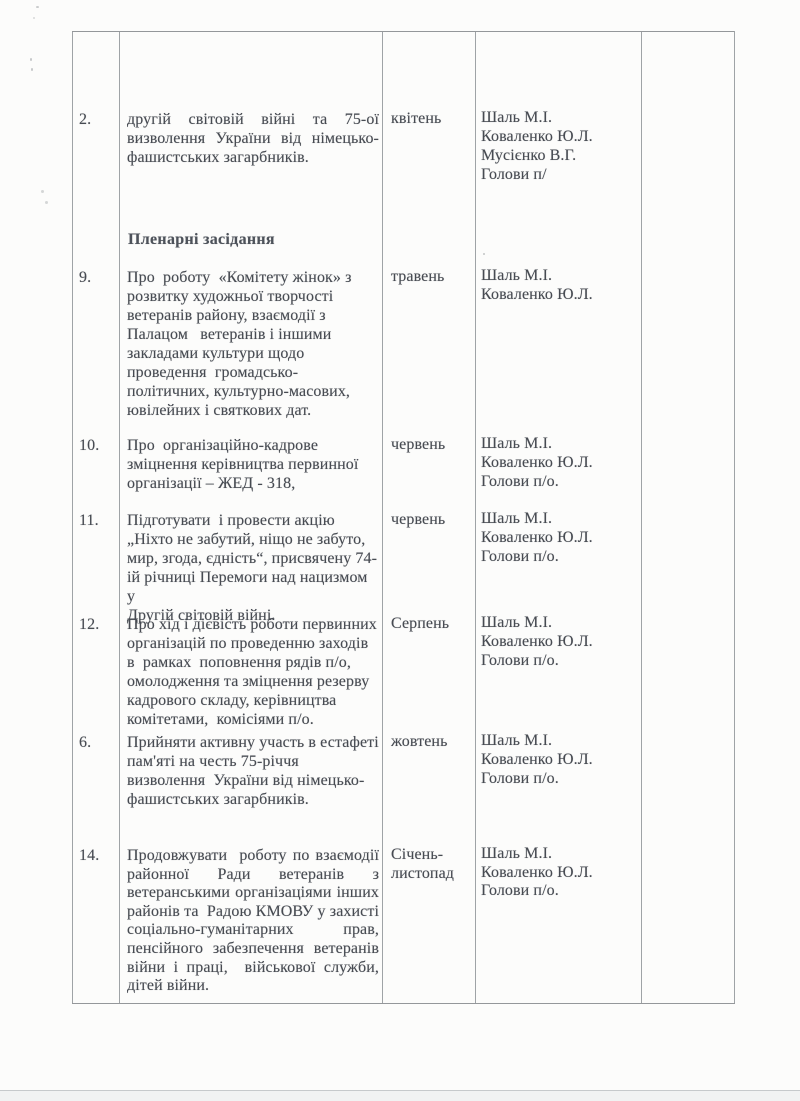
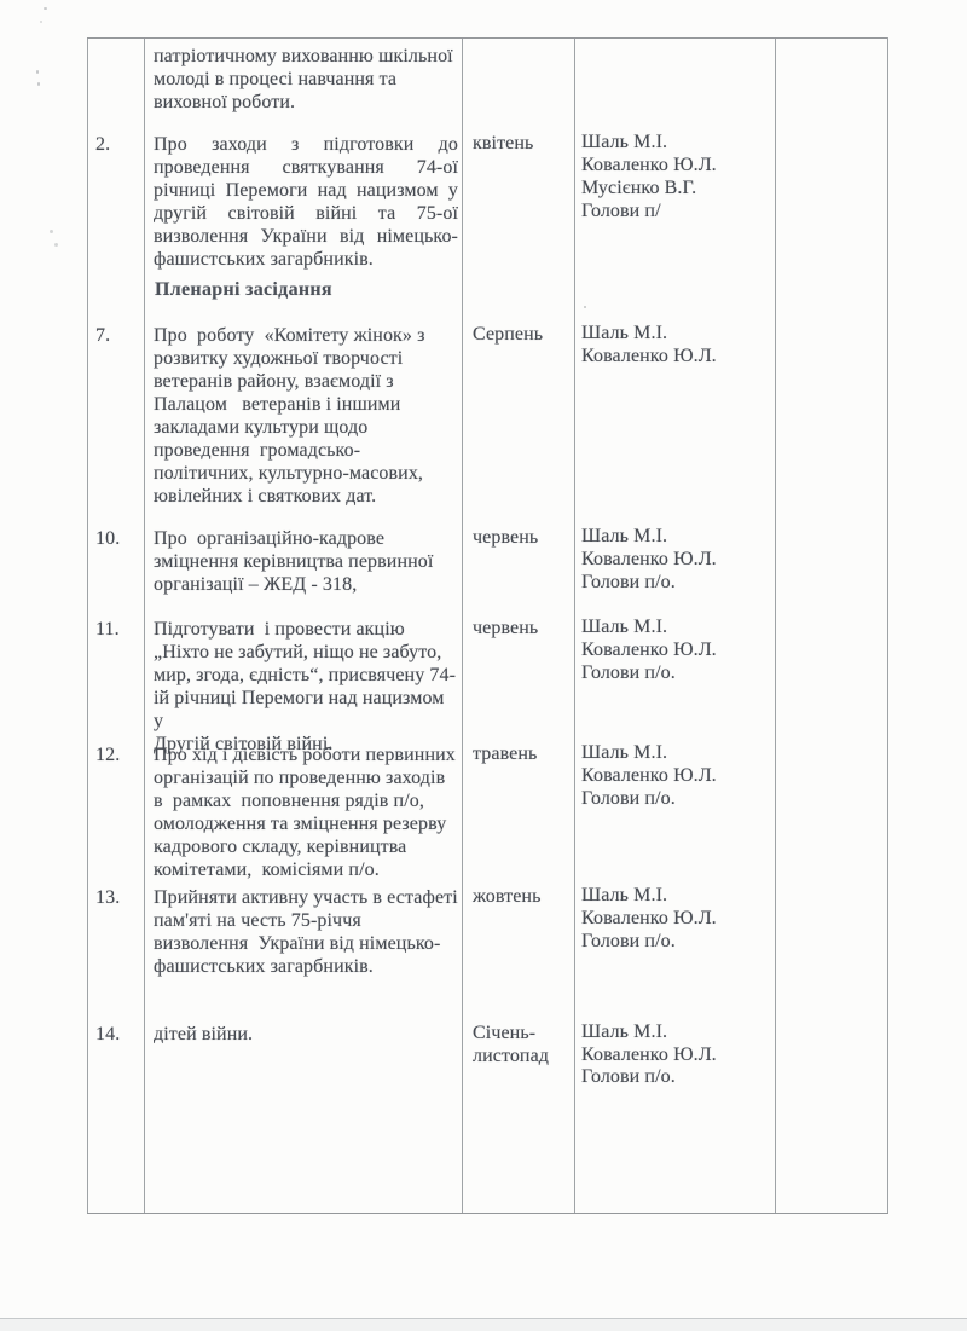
+ патріотичному вихованню шкільної
+ молоді в процесі навчання та
+ виховної роботи.
  Пленарні засідання
  2.
+ Про заходи з підготовки до
+ проведення святкування 74-ої
+ річниці Перемоги над нацизмом у
  другій світовій війні та 75-ої
  визволення України від німецько-
  фашистських загарбників.
  квітень
  Шаль М.І.
  Коваленко Ю.Л.
  Мусієнко В.Г.
  Голови п/
- 9.
+ 7.
  Про роботу «Комітету жінок» з
  розвитку художньої творчості
  ветеранів району, взаємодії з
  Палацом ветеранів і іншими
  закладами культури щодо
  проведення громадсько-
  політичних, культурно-масових,
  ювілейних і святкових дат.
- травень
+ Серпень
  Шаль М.І.
  Коваленко Ю.Л.
  10.
  Про організаційно-кадрове
  зміцнення керівництва первинної
  організації – ЖЕД - 318,
  червень
  Шаль М.І.
  Коваленко Ю.Л.
  Голови п/о.
  11.
  Підготувати і провести акцію
  „Ніхто не забутий, ніщо не забуто,
  мир, згода, єдність“, присвячену 74-
  ій річниці Перемоги над нацизмом у
  Другій світовій війні.
  червень
  Шаль М.І.
  Коваленко Ю.Л.
  Голови п/о.
  12.
  Про хід і дієвість роботи первинних
  організацій по проведенню заходів
  в рамках поповнення рядів п/о,
  омолодження та зміцнення резерву
  кадрового складу, керівництва
  комітетами, комісіями п/о.
- Серпень
+ травень
  Шаль М.І.
  Коваленко Ю.Л.
  Голови п/о.
- 6.
+ 13.
  Прийняти активну участь в естафеті
  пам'яті на честь 75-річчя
  визволення України від німецько-
  фашистських загарбників.
  жовтень
  Шаль М.І.
  Коваленко Ю.Л.
  Голови п/о.
  14.
- Продовжувати роботу по взаємодії
- районної Ради ветеранів з
- ветеранськими організаціями інших
- районів та Радою КМОВУ у захисті
- соціально-гуманітарних прав,
- пенсійного забезпечення ветеранів
- війни і праці, військової служби,
  дітей війни.
  Січень-
  листопад
  Шаль М.І.
  Коваленко Ю.Л.
  Голови п/о.
